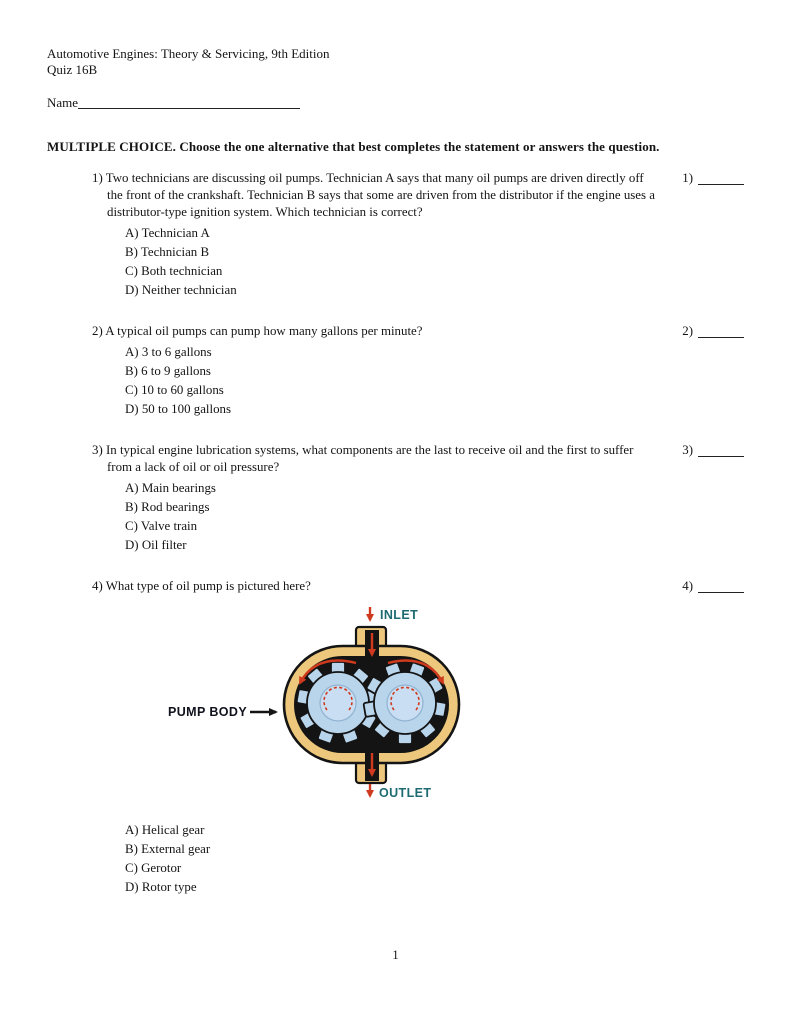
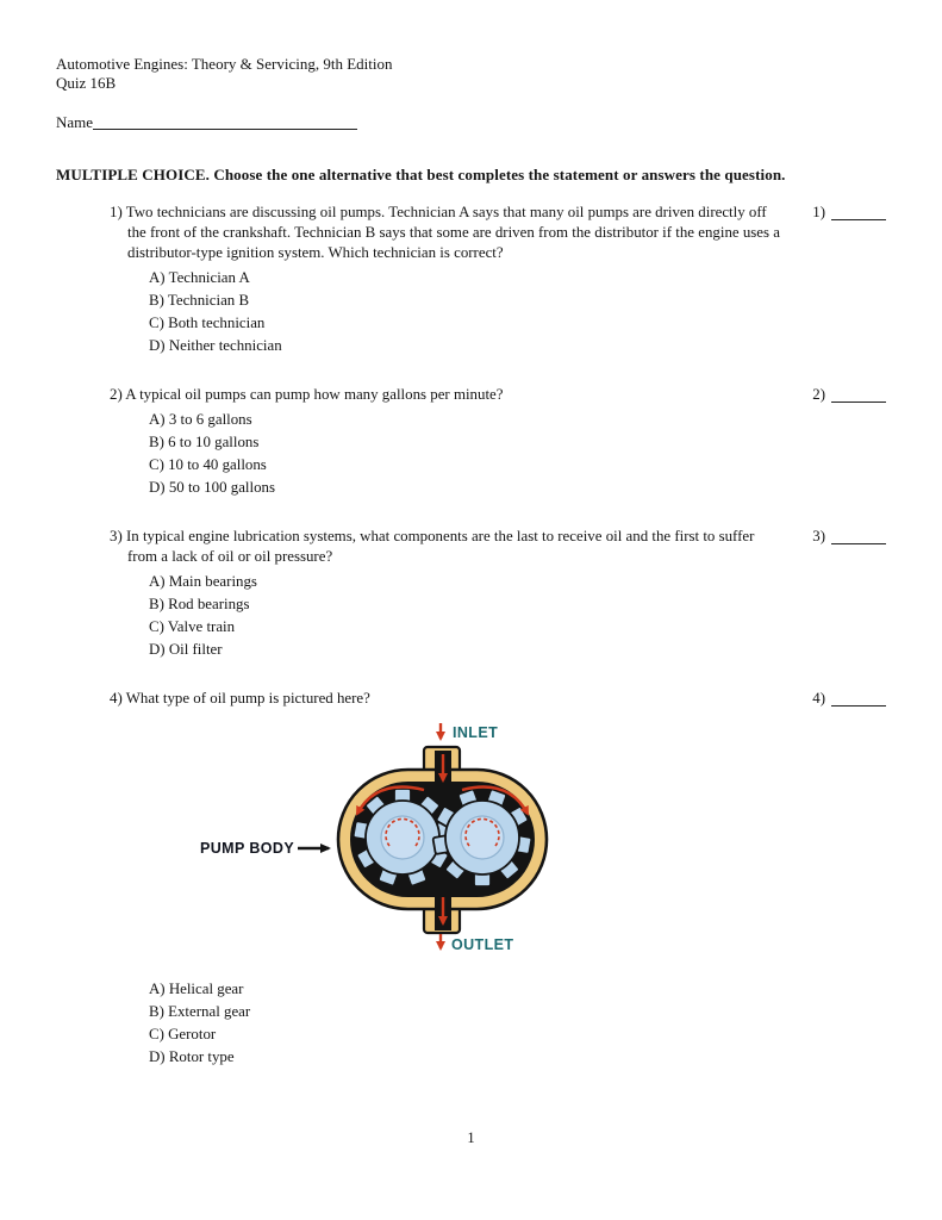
  Automotive Engines: Theory & Servicing, 9th Edition
  Quiz 16B
  Name
  MULTIPLE CHOICE. Choose the one alternative that best completes the statement or answers the question.
  1) Two technicians are discussing oil pumps. Technician A says that many oil pumps are driven directly off the front of the crankshaft. Technician B says that some are driven from the distributor if the engine uses a distributor-type ignition system. Which technician is correct?
  A) Technician A
  B) Technician B
  C) Both technician
  D) Neither technician
  1)
  2) A typical oil pumps can pump how many gallons per minute?
  A) 3 to 6 gallons
- B) 6 to 9 gallons
+ B) 6 to 10 gallons
- C) 10 to 60 gallons
+ C) 10 to 40 gallons
  D) 50 to 100 gallons
  2)
  3) In typical engine lubrication systems, what components are the last to receive oil and the first to suffer from a lack of oil or oil pressure?
  A) Main bearings
  B) Rod bearings
  C) Valve train
  D) Oil filter
  3)
  4) What type of oil pump is pictured here?
  INLET
  PUMP BODY
  OUTLET
  A) Helical gear
  B) External gear
  C) Gerotor
  D) Rotor type
  4)
  1
